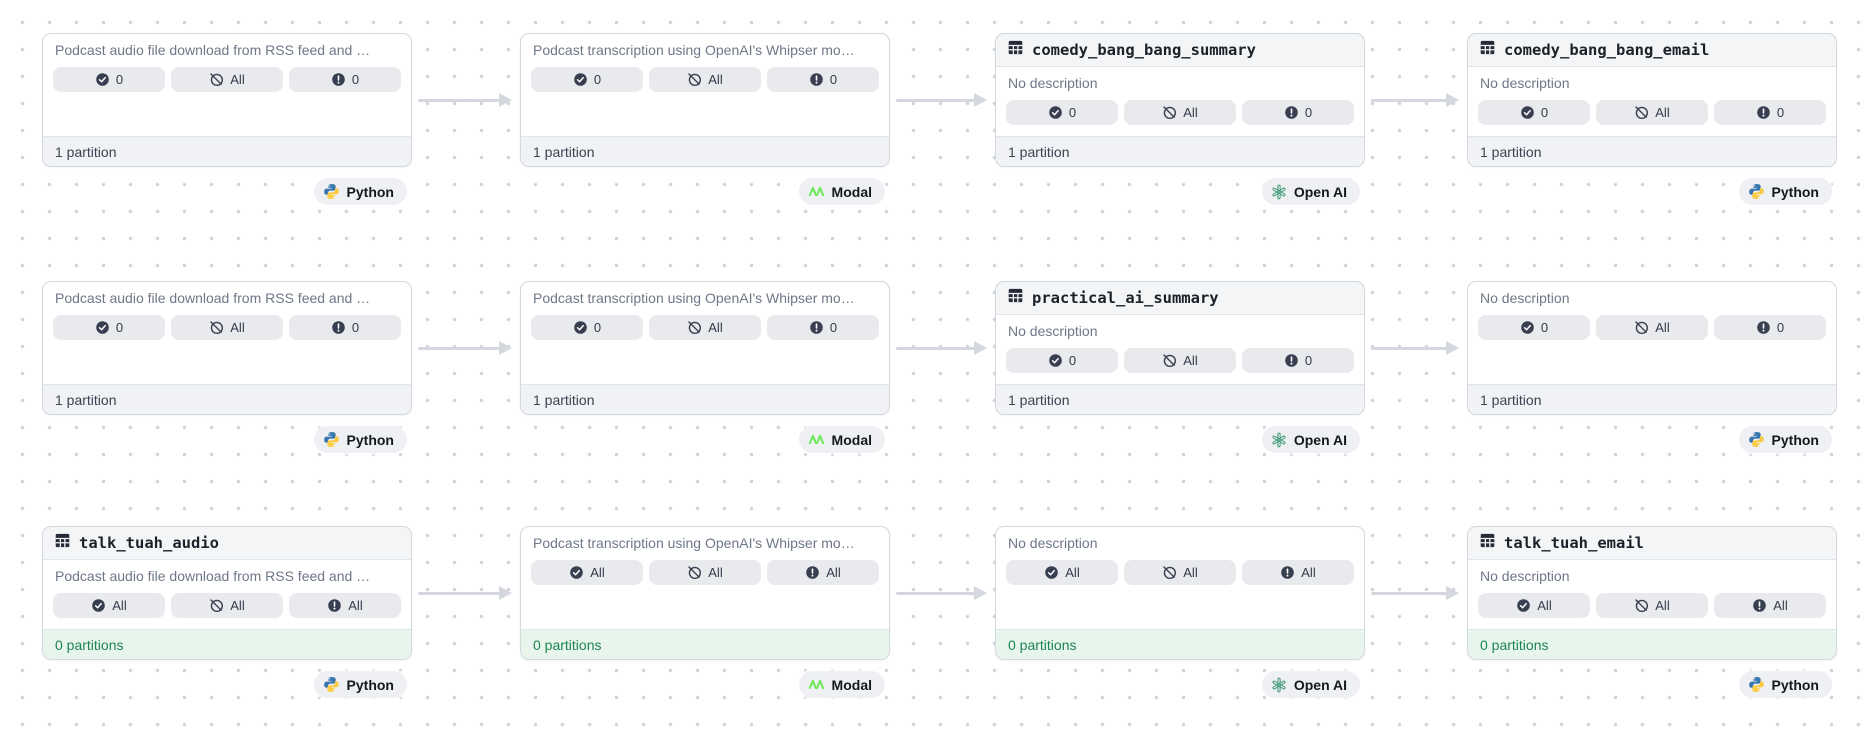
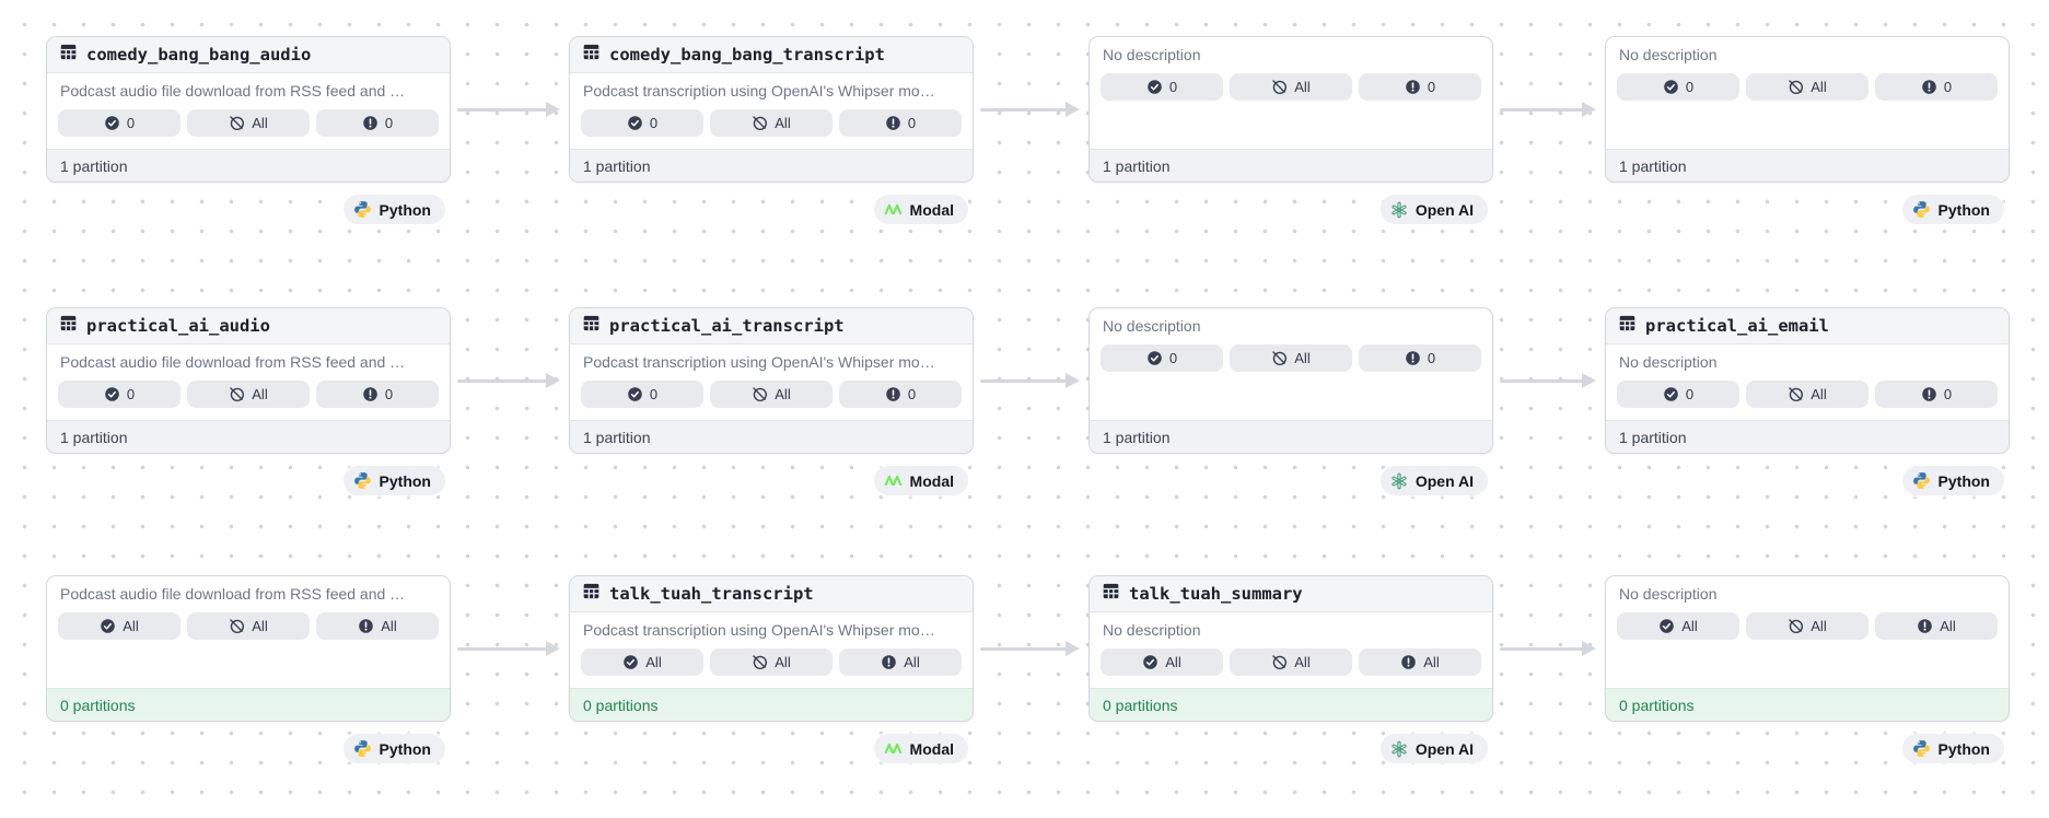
+ comedy_bang_bang_audio
  Podcast audio file download from RSS feed and …
  0
  All
  0
  1 partition
  Python
+ comedy_bang_bang_transcript
  Podcast transcription using OpenAI's Whipser mo…
  0
  All
  0
  1 partition
  Modal
- comedy_bang_bang_summary
  No description
  0
  All
  0
  1 partition
  Open AI
- comedy_bang_bang_email
  No description
  0
  All
  0
  1 partition
  Python
+ practical_ai_audio
  Podcast audio file download from RSS feed and …
  0
  All
  0
  1 partition
  Python
+ practical_ai_transcript
  Podcast transcription using OpenAI's Whipser mo…
  0
  All
  0
  1 partition
  Modal
- practical_ai_summary
  No description
  0
  All
  0
  1 partition
  Open AI
+ practical_ai_email
  No description
  0
  All
  0
  1 partition
  Python
- talk_tuah_audio
  Podcast audio file download from RSS feed and …
  All
  All
  All
  0 partitions
  Python
+ talk_tuah_transcript
  Podcast transcription using OpenAI's Whipser mo…
  All
  All
  All
  0 partitions
  Modal
+ talk_tuah_summary
  No description
  All
  All
  All
  0 partitions
  Open AI
- talk_tuah_email
  No description
  All
  All
  All
  0 partitions
  Python
